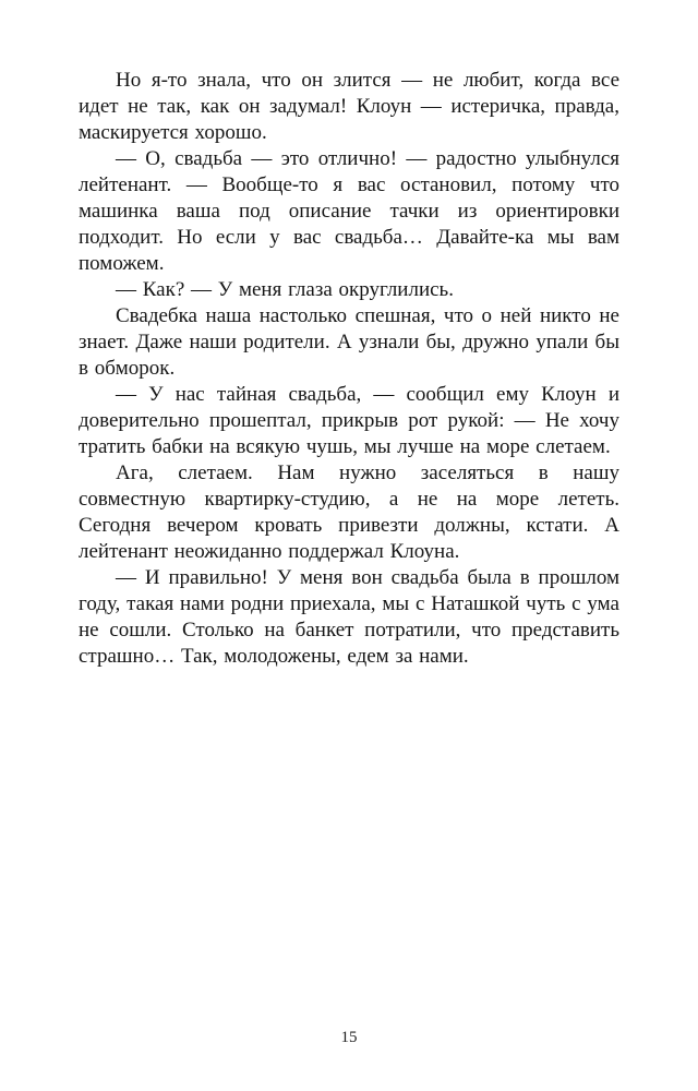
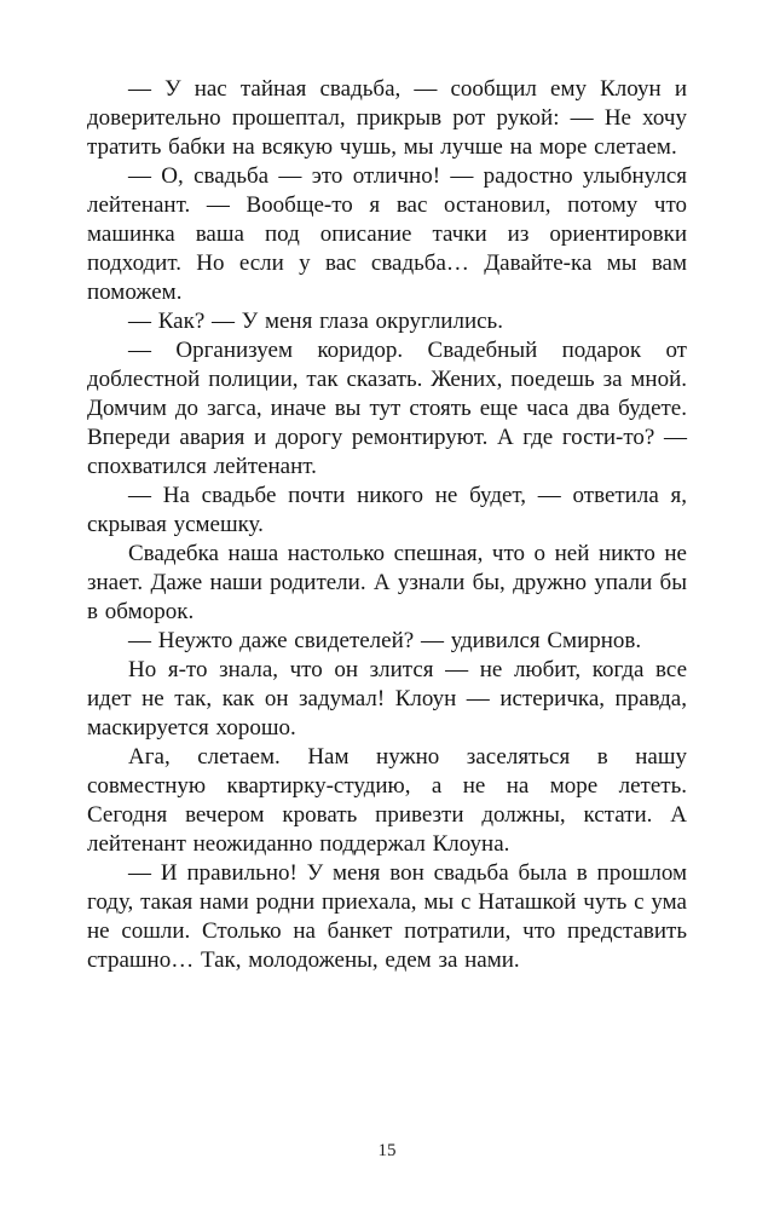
- Но я-то знала, что он злится — не любит, когда все идет не так, как он задумал! Клоун — истеричка, правда, маскируется хорошо.
+ — У нас тайная свадьба, — сообщил ему Клоун и доверительно прошептал, прикрыв рот рукой: — Не хочу тратить бабки на всякую чушь, мы лучше на море слетаем.
  — О, свадьба — это отлично! — радостно улыбнулся лейтенант. — Вообще-то я вас остановил, потому что машинка ваша под описание тачки из ориентировки подходит. Но если у вас свадьба… Давайте-ка мы вам поможем.
  — Как? — У меня глаза округлились.
+ — Организуем коридор. Свадебный подарок от доблестной полиции, так сказать. Жених, поедешь за мной. Домчим до загса, иначе вы тут стоять еще часа два будете. Впереди авария и дорогу ремонтируют. А где гости-то? — спохватился лейтенант.
+ — На свадьбе почти никого не будет, — ответила я, скрывая усмешку.
  Свадебка наша настолько спешная, что о ней никто не знает. Даже наши родители. А узнали бы, дружно упали бы в обморок.
+ — Неужто даже свидетелей? — удивился Смирнов.
- — У нас тайная свадьба, — сообщил ему Клоун и доверительно прошептал, прикрыв рот рукой: — Не хочу тратить бабки на всякую чушь, мы лучше на море слетаем.
+ Но я-то знала, что он злится — не любит, когда все идет не так, как он задумал! Клоун — истеричка, правда, маскируется хорошо.
  Ага, слетаем. Нам нужно заселяться в нашу совместную квартирку-студию, а не на море лететь. Сегодня вечером кровать привезти должны, кстати. А лейтенант неожиданно поддержал Клоуна.
  — И правильно! У меня вон свадьба была в прошлом году, такая нами родни приехала, мы с Наташкой чуть с ума не сошли. Столько на банкет потратили, что представить страшно… Так, молодожены, едем за нами.
  15
